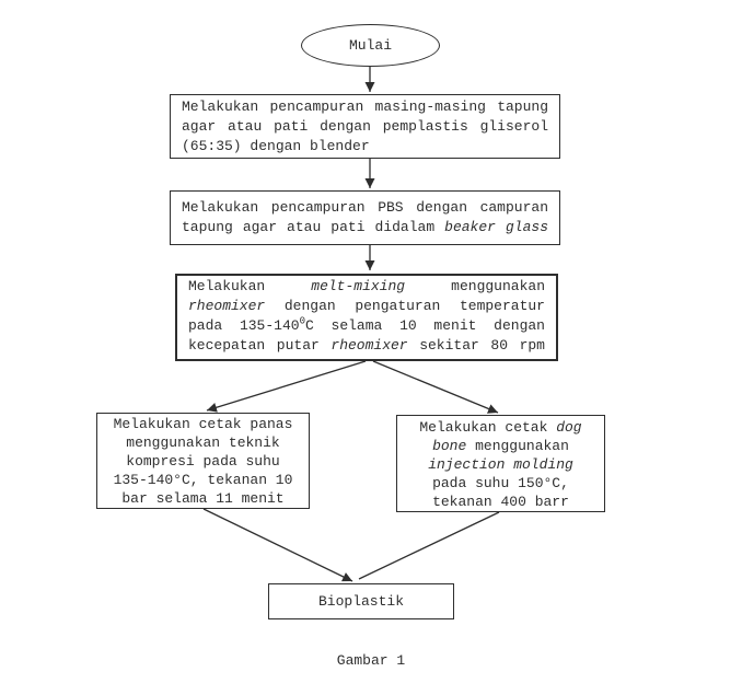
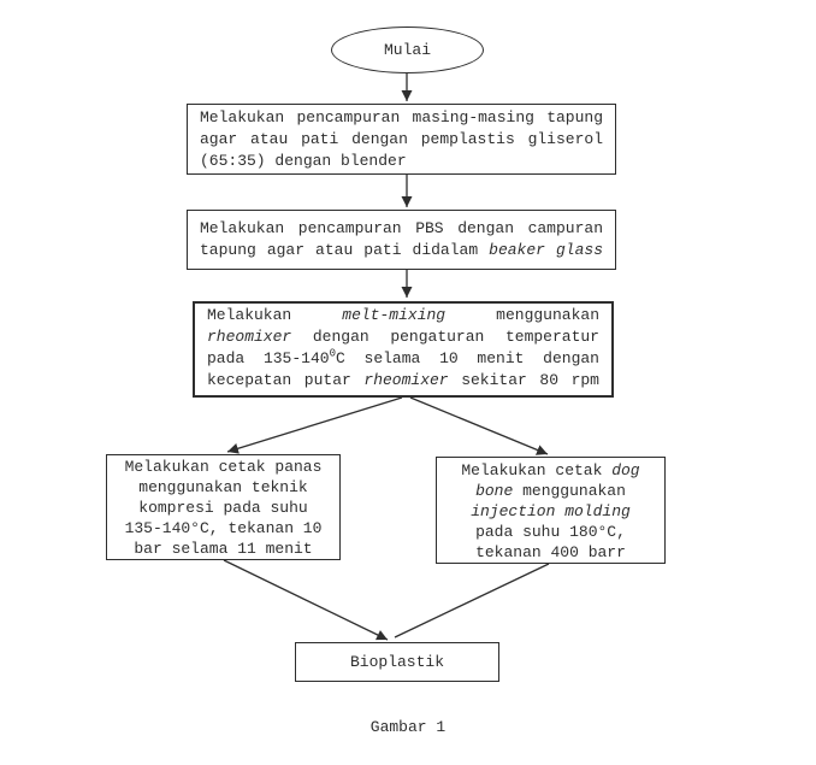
  Mulai
  Melakukan pencampuran masing-masing tapung
  agar atau pati dengan pemplastis gliserol
  (65:35) dengan blender
  Melakukan pencampuran PBS dengan campuran
  tapung agar atau pati didalam beaker glass
  Melakukan melt-mixing menggunakan
  rheomixer dengan pengaturan temperatur
  pada 135-1400C selama 10 menit dengan
  kecepatan putar rheomixer sekitar 80 rpm
  Melakukan cetak panas
  menggunakan teknik
  kompresi pada suhu
  135-140°C, tekanan 10
  bar selama 11 menit
  Melakukan cetak dog
  bone menggunakan
  injection molding
- pada suhu 150°C,
+ pada suhu 180°C,
  tekanan 400 barr
  Bioplastik
  Gambar 1
